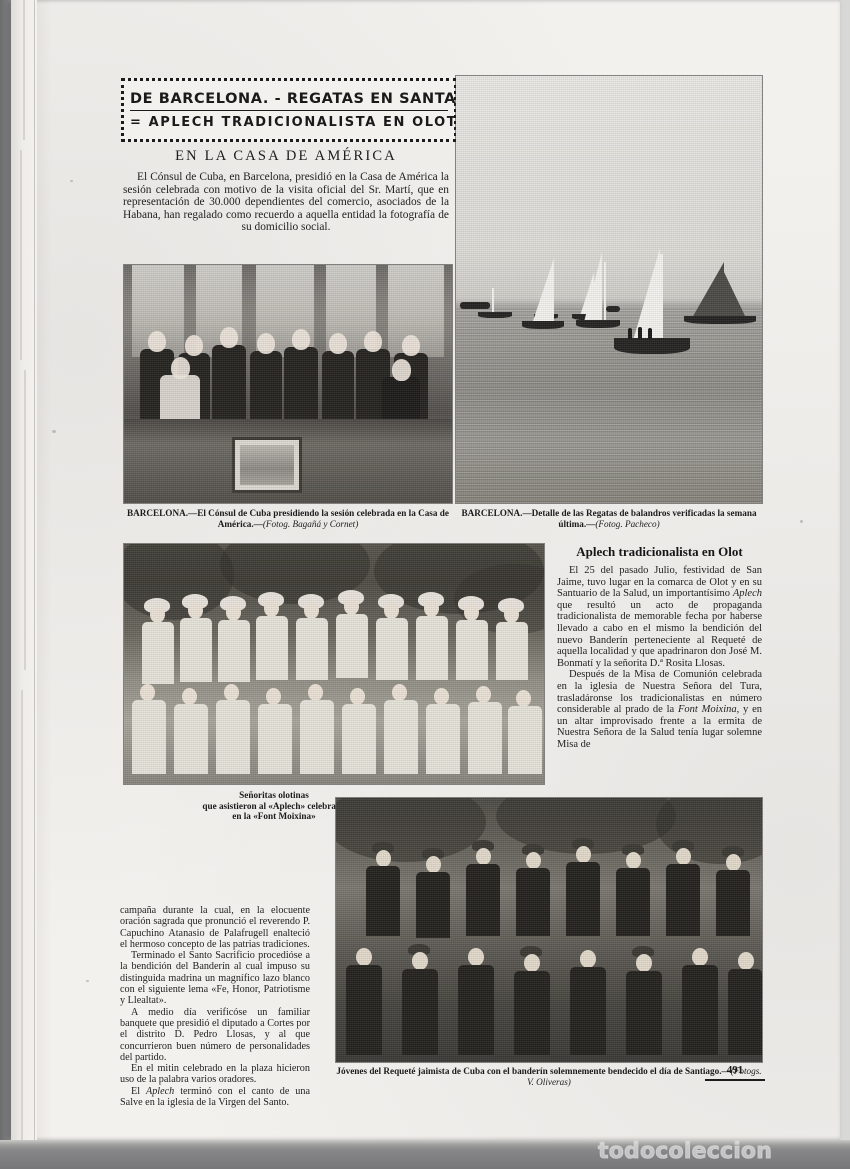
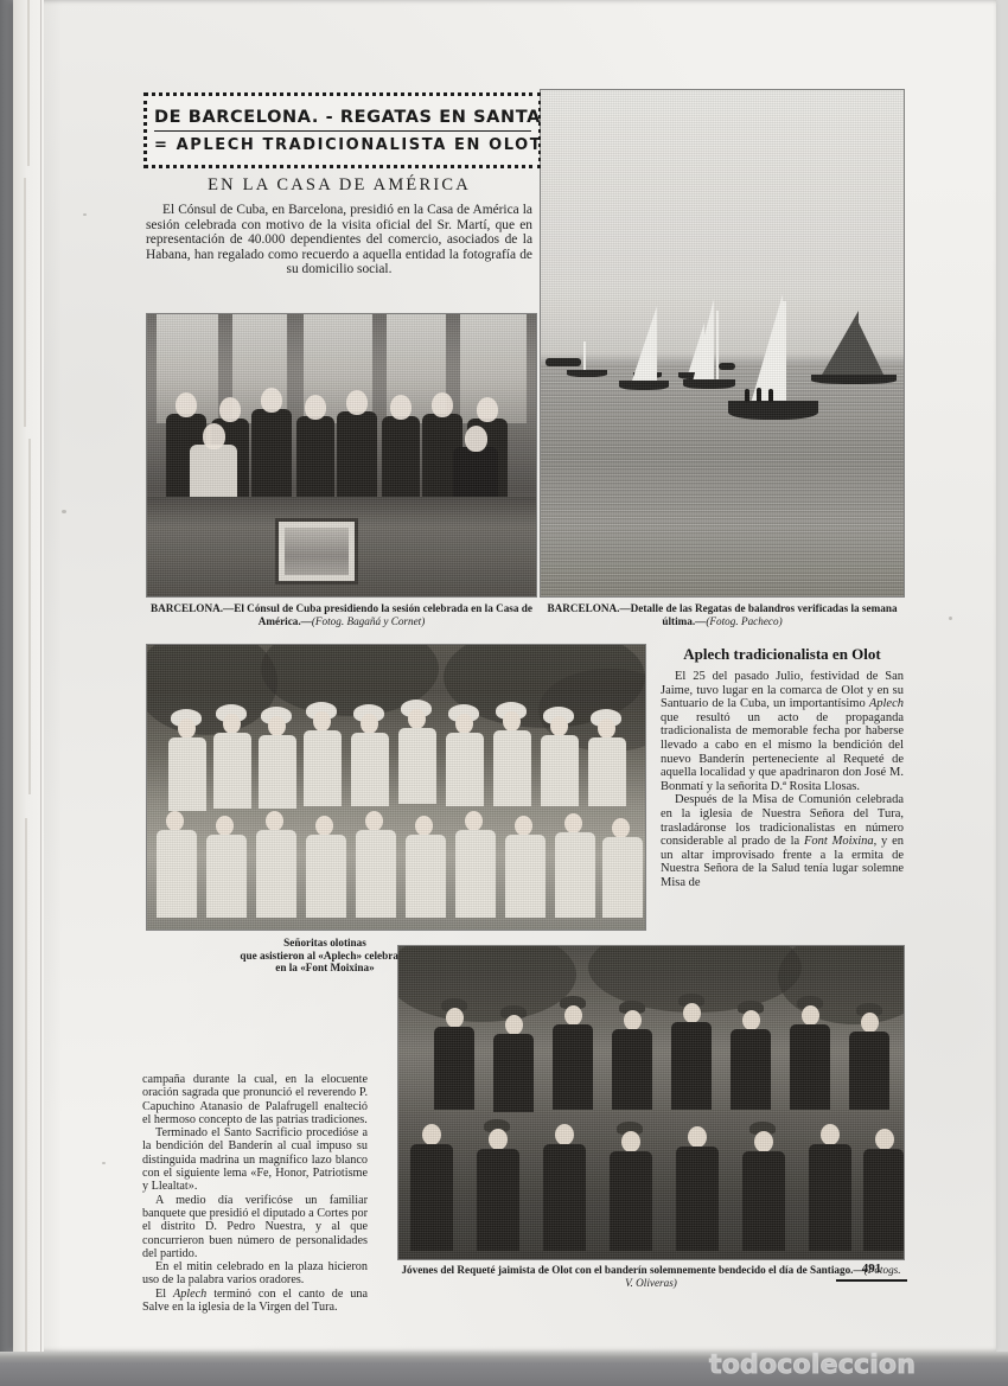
  DE BARCELONA. - REGATAS EN SANTA
  = APLECH TRADICIONALISTA EN OLOT
  EN LA CASA DE AMÉRICA
- El Cónsul de Cuba, en Barcelona, presidió en la Casa de América la sesión celebrada con motivo de la visita oficial del Sr. Martí, que en representación de 30.000 dependientes del comercio, asociados de la Habana, han regalado como recuerdo a aquella entidad la fotografía de su domicilio social.
+ El Cónsul de Cuba, en Barcelona, presidió en la Casa de América la sesión celebrada con motivo de la visita oficial del Sr. Martí, que en representación de 40.000 dependientes del comercio, asociados de la Habana, han regalado como recuerdo a aquella entidad la fotografía de su domicilio social.
  BARCELONA.—El Cónsul de Cuba presidiendo la sesión celebrada en la Casa de América.—(Fotog. Bagañá y Cornet)
  BARCELONA.—Detalle de las Regatas de balandros verificadas la semana última.—(Fotog. Pacheco)
  Señoritas olotinas
  que asistieron al «Aplech» celebra
  en la «Font Moixina»
  Aplech tradicionalista en Olot
- El 25 del pasado Julio, festividad de San Jaime, tuvo lugar en la comarca de Olot y en su Santuario de la Salud, un importantísimo Aplech que resultó un acto de propaganda tradicionalista de memorable fecha por haberse llevado a cabo en el mismo la bendición del nuevo Banderín perteneciente al Requeté de aquella localidad y que apadrinaron don José M. Bonmatí y la señorita D.ª Rosita Llosas.
+ El 25 del pasado Julio, festividad de San Jaime, tuvo lugar en la comarca de Olot y en su Santuario de la Cuba, un importantísimo Aplech que resultó un acto de propaganda tradicionalista de memorable fecha por haberse llevado a cabo en el mismo la bendición del nuevo Banderín perteneciente al Requeté de aquella localidad y que apadrinaron don José M. Bonmatí y la señorita D.ª Rosita Llosas.
  Después de la Misa de Comunión celebrada en la iglesia de Nuestra Señora del Tura, trasladáronse los tradicionalistas en número considerable al prado de la Font Moixina, y en un altar improvisado frente a la ermita de Nuestra Señora de la Salud tenía lugar solemne Misa de
- Jóvenes del Requeté jaimista de Cuba con el banderín solemnemente bendecido el día de Santiago.—(Fotogs. V. Oliveras)
+ Jóvenes del Requeté jaimista de Olot con el banderín solemnemente bendecido el día de Santiago.—(Fotogs. V. Oliveras)
  campaña durante la cual, en la elocuente oración sagrada que pronunció el reverendo P. Capuchino Atanasio de Palafrugell enalteció el hermoso concepto de las patrias tradiciones.
  Terminado el Santo Sacrificio procedióse a la bendición del Banderín al cual impuso su distinguida madrina un magnífico lazo blanco con el siguiente lema «Fe, Honor, Patriotisme y Llealtat».
- A medio día verificóse un familiar banquete que presidió el diputado a Cortes por el distrito D. Pedro Llosas, y al que concurrieron buen número de personalidades del partido.
+ A medio día verificóse un familiar banquete que presidió el diputado a Cortes por el distrito D. Pedro Nuestra, y al que concurrieron buen número de personalidades del partido.
  En el mitin celebrado en la plaza hicieron uso de la palabra varios oradores.
- El Aplech terminó con el canto de una Salve en la iglesia de la Virgen del Santo.
+ El Aplech terminó con el canto de una Salve en la iglesia de la Virgen del Tura.
  491
  todocoleccion
